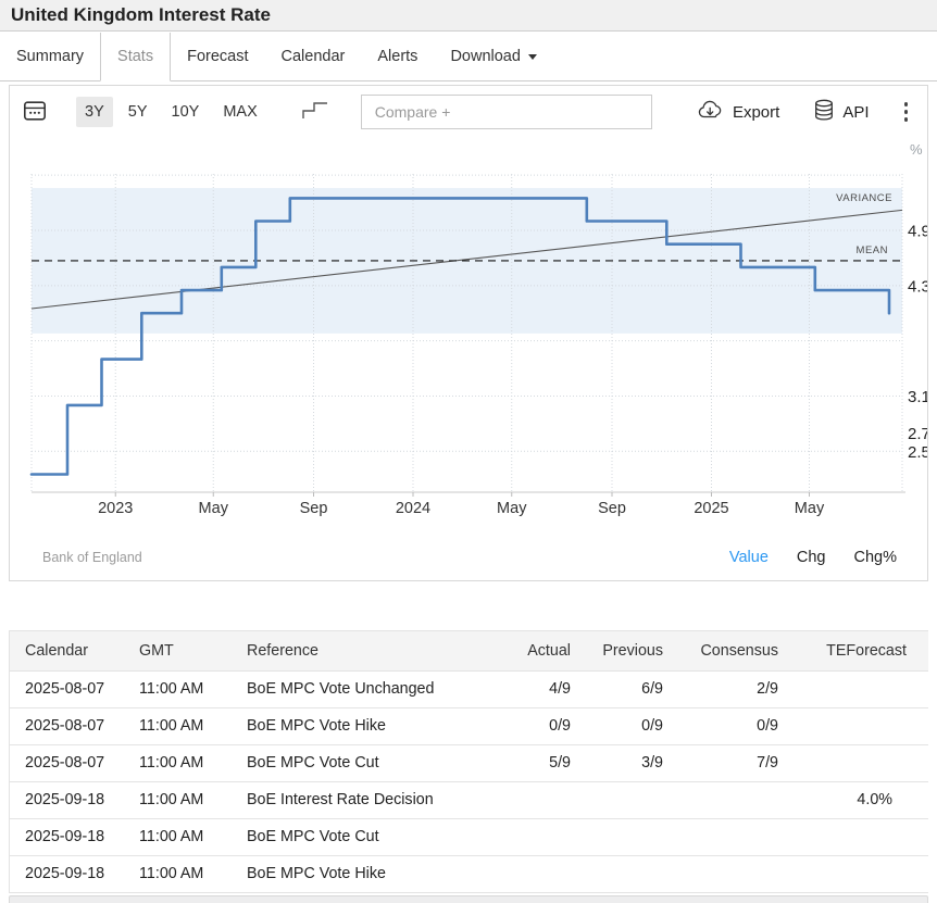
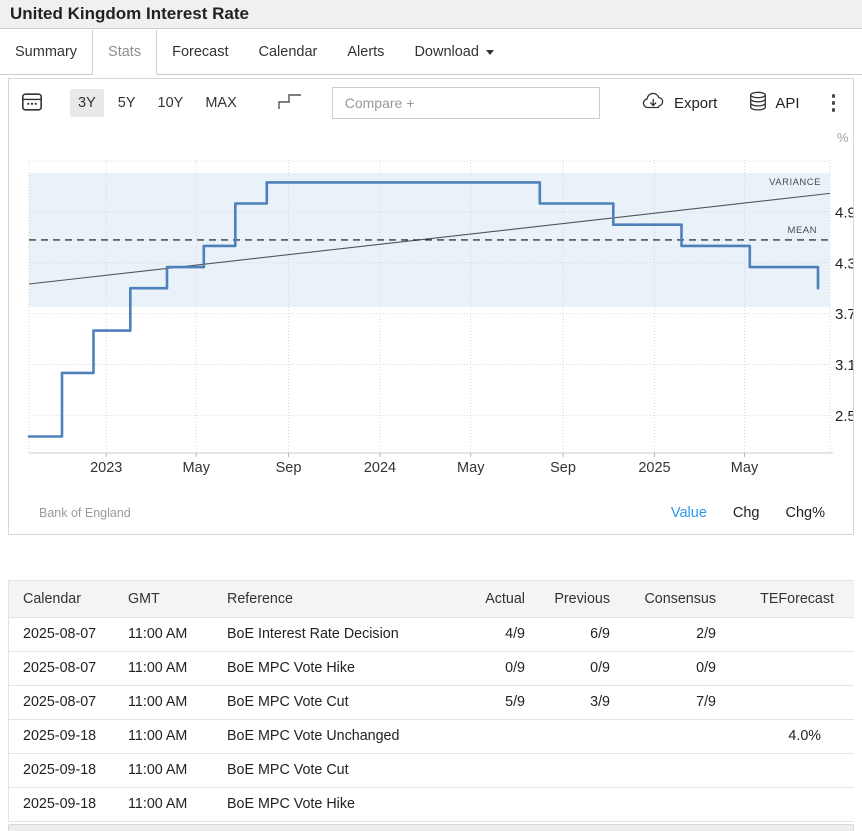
  United Kingdom Interest Rate
  Summary
  Stats
  Forecast
  Calendar
  Alerts
  Download
  3Y
  5Y
  10Y
  MAX
  Compare +
  Export
  API
  VARIANCE
  MEAN
  2023
  May
  Sep
  2024
  May
  Sep
  2025
  May
  2.5
  3.1
- 2.7
+ 3.7
  4.3
  4.9
  %
  Bank of England
  Value
  Chg
  Chg%
  Calendar	GMT	Reference	Actual	Previous	Consensus	TEForecast
- 2025-08-07	11:00 AM	BoE MPC Vote Unchanged	4/9	6/9	2/9
+ 2025-08-07	11:00 AM	BoE Interest Rate Decision	4/9	6/9	2/9
  2025-08-07	11:00 AM	BoE MPC Vote Hike	0/9	0/9	0/9
  2025-08-07	11:00 AM	BoE MPC Vote Cut	5/9	3/9	7/9
- 2025-09-18	11:00 AM	BoE Interest Rate Decision				4.0%
+ 2025-09-18	11:00 AM	BoE MPC Vote Unchanged				4.0%
  2025-09-18	11:00 AM	BoE MPC Vote Cut
  2025-09-18	11:00 AM	BoE MPC Vote Hike
